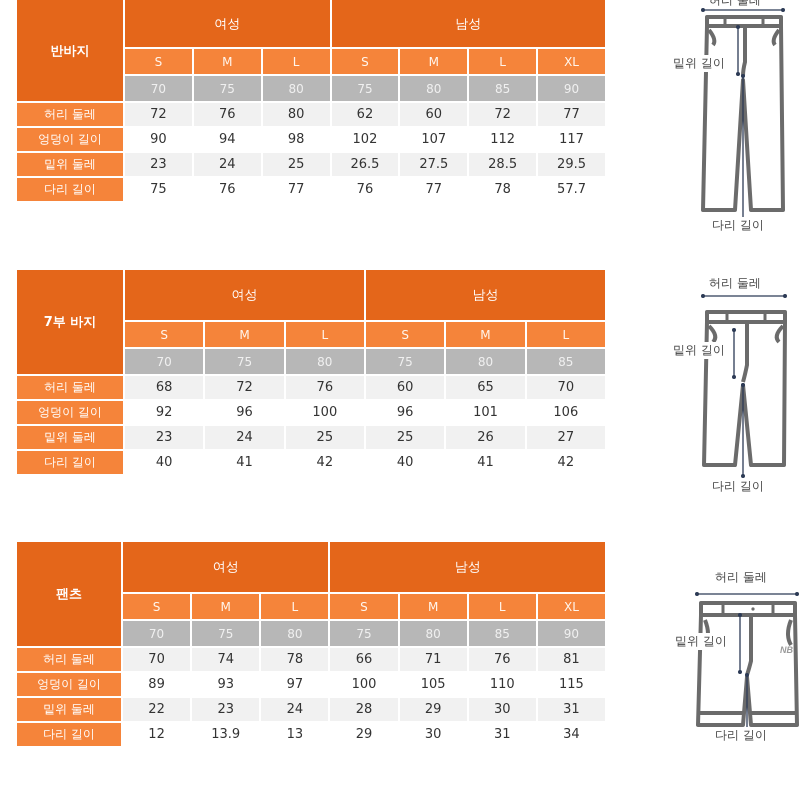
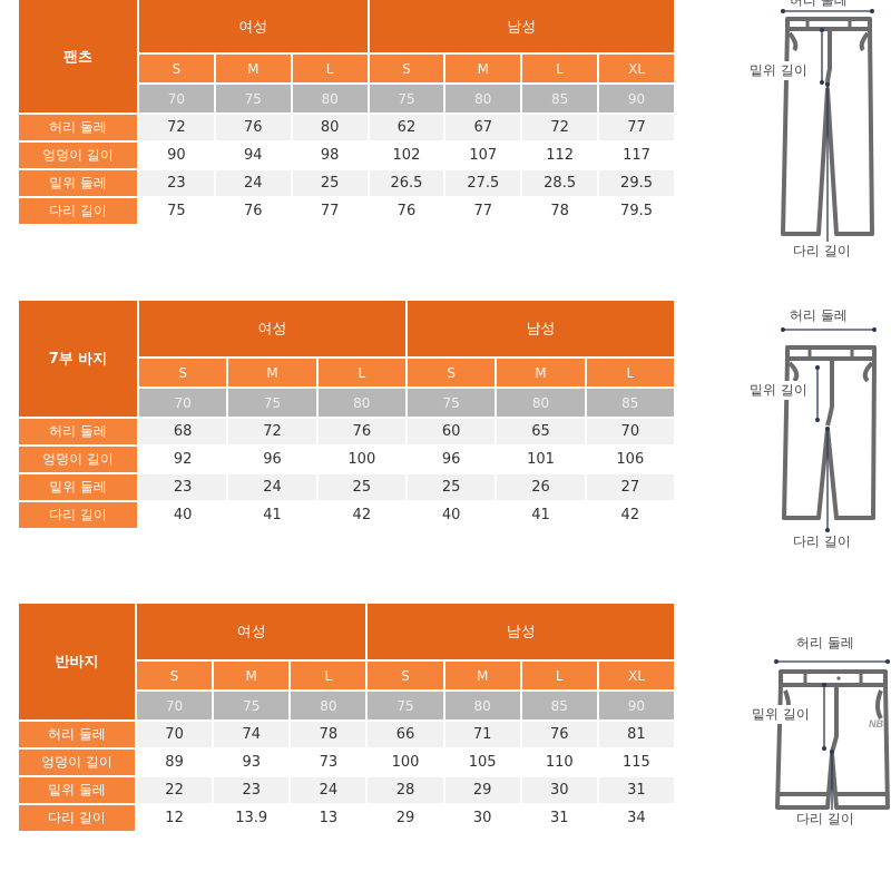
- 반바지	여성	남성
+ 팬츠	여성	남성
  S	M	L	S	M	L	XL
  70	75	80	75	80	85	90
- 허리 둘레	72	76	80	62	60	72	77
+ 허리 둘레	72	76	80	62	67	72	77
  엉덩이 길이	90	94	98	102	107	112	117
  밑위 둘레	23	24	25	26.5	27.5	28.5	29.5
- 다리 길이	75	76	77	76	77	78	57.7
+ 다리 길이	75	76	77	76	77	78	79.5
  7부 바지	여성	남성
  S	M	L	S	M	L
  70	75	80	75	80	85
  허리 둘레	68	72	76	60	65	70
  엉덩이 길이	92	96	100	96	101	106
  밑위 둘레	23	24	25	25	26	27
  다리 길이	40	41	42	40	41	42
- 팬츠	여성	남성
+ 반바지	여성	남성
  S	M	L	S	M	L	XL
  70	75	80	75	80	85	90
  허리 둘레	70	74	78	66	71	76	81
- 엉덩이 길이	89	93	97	100	105	110	115
+ 엉덩이 길이	89	93	73	100	105	110	115
  밑위 둘레	22	23	24	28	29	30	31
  다리 길이	12	13.9	13	29	30	31	34
  허리 둘레
  밑위 길이
  다리 길이
  허리 둘레
  밑위 길이
  다리 길이
  허리 둘레
  NB
  밑위 길이
  다리 길이
